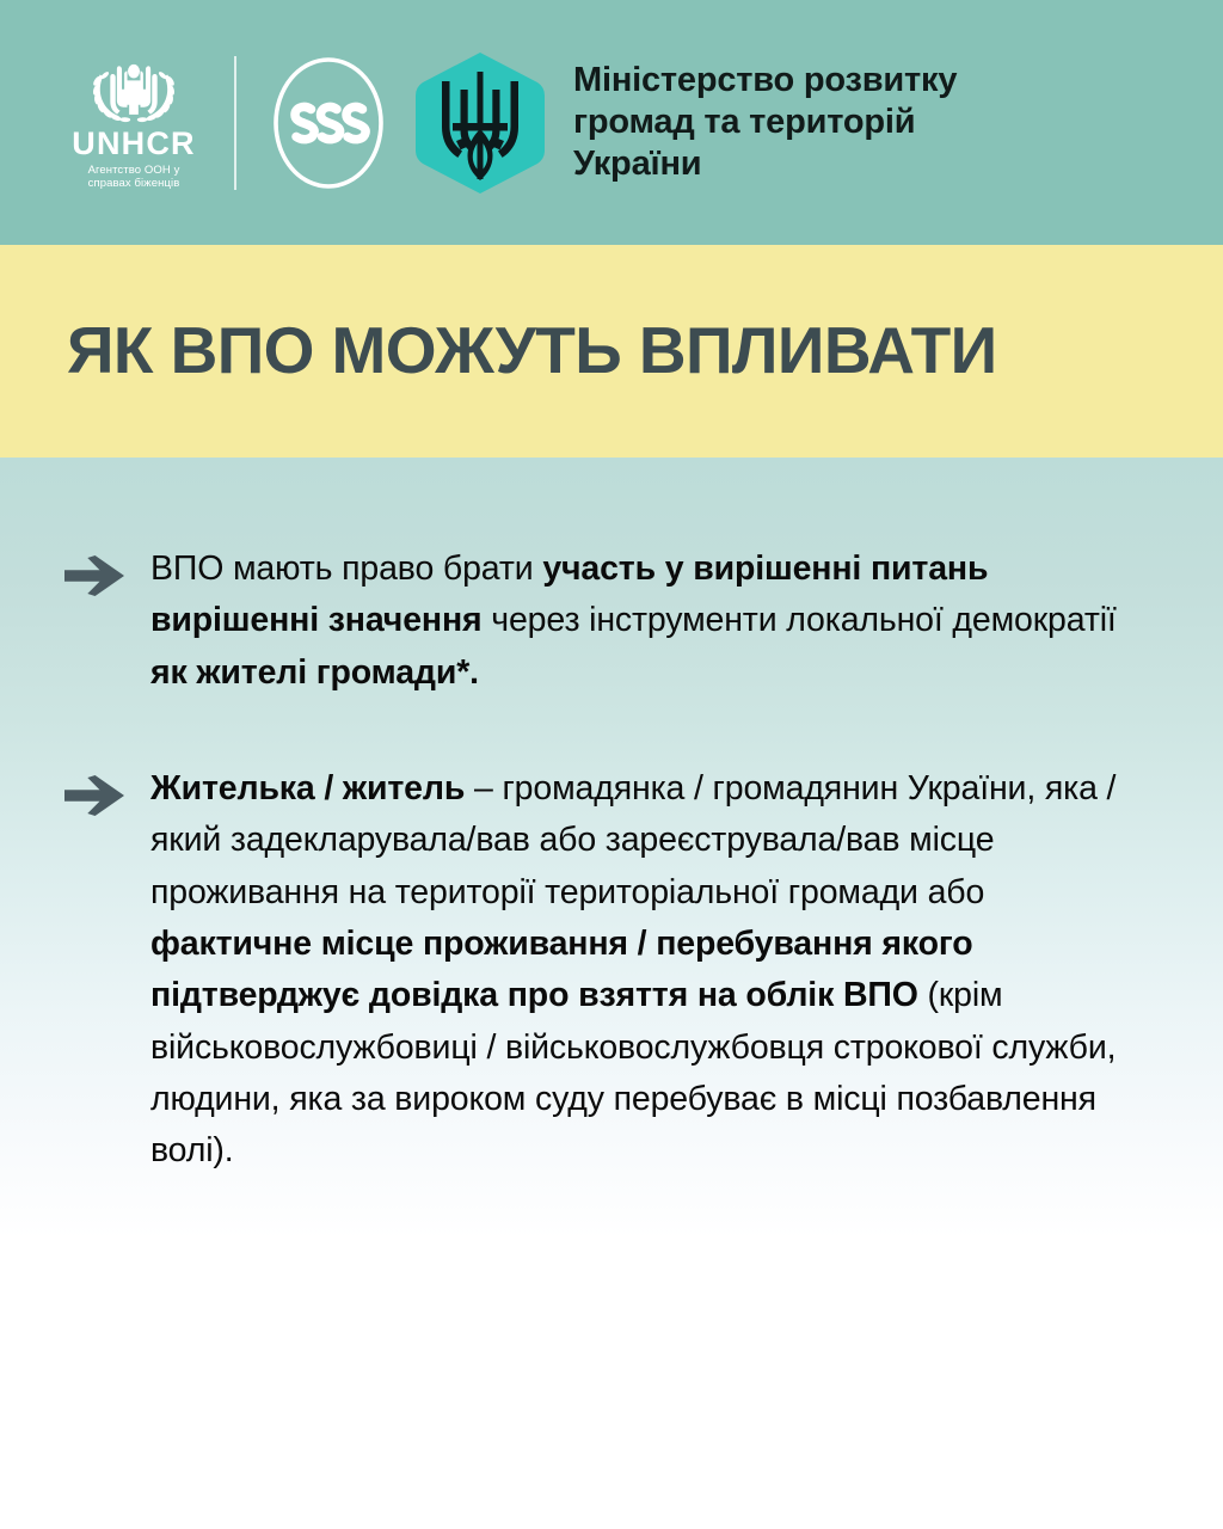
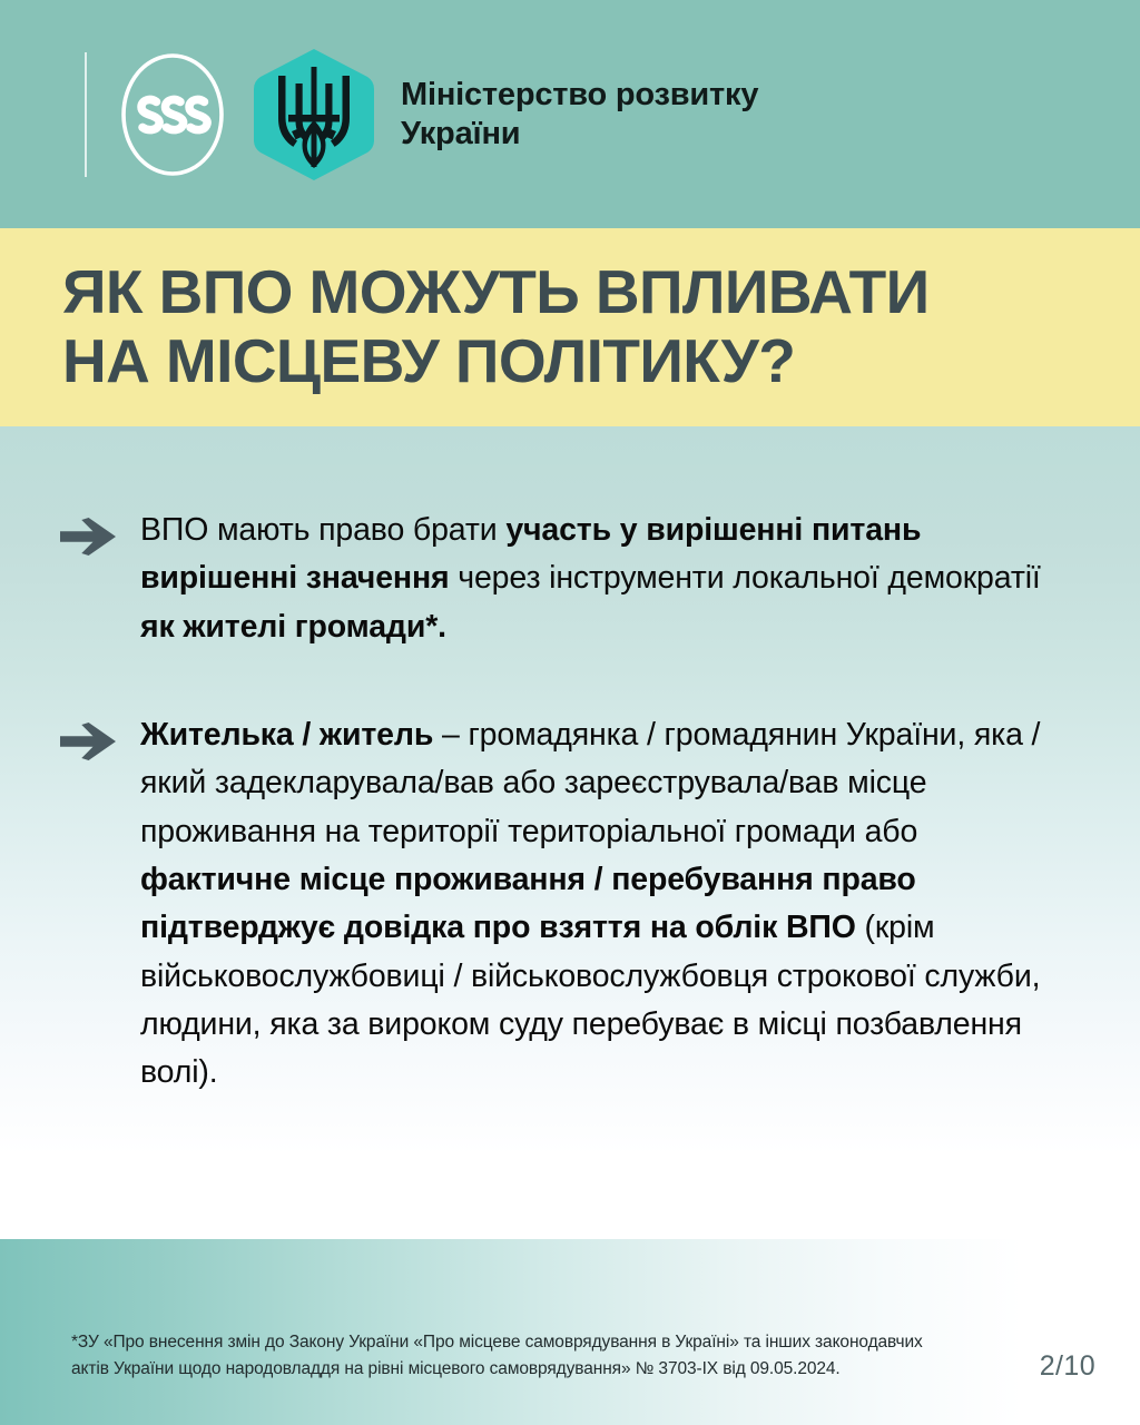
- UNHCR
- Агентство ООН у
- справах біженців
  Міністерство розвитку
- громад та територій
  України
  ЯК ВПО МОЖУТЬ ВПЛИВАТИ
+ НА МІСЦЕВУ ПОЛІТИКУ?
  ВПО мають право брати участь у вирішенні питань вирішенні значення через інструменти локальної демократії як жителі громади*.
- Жителька / житель – громадянка / громадянин України, яка / який задекларувала/вав або зареєструвала/вав місце проживання на території територіальної громади або фактичне місце проживання / перебування якого підтверджує довідка про взяття на облік ВПО (крім військовослужбовиці / військовослужбовця строкової служби, людини, яка за вироком суду перебуває в місці позбавлення волі).
+ Жителька / житель – громадянка / громадянин України, яка / який задекларувала/вав або зареєструвала/вав місце проживання на території територіальної громади або фактичне місце проживання / перебування право підтверджує довідка про взяття на облік ВПО (крім військовослужбовиці / військовослужбовця строкової служби, людини, яка за вироком суду перебуває в місці позбавлення волі).
+ *ЗУ «Про внесення змін до Закону України «Про місцеве самоврядування в Україні» та інших законодавчих актів України щодо народовладдя на рівні місцевого самоврядування» № 3703-IX від 09.05.2024.
+ 2/10
